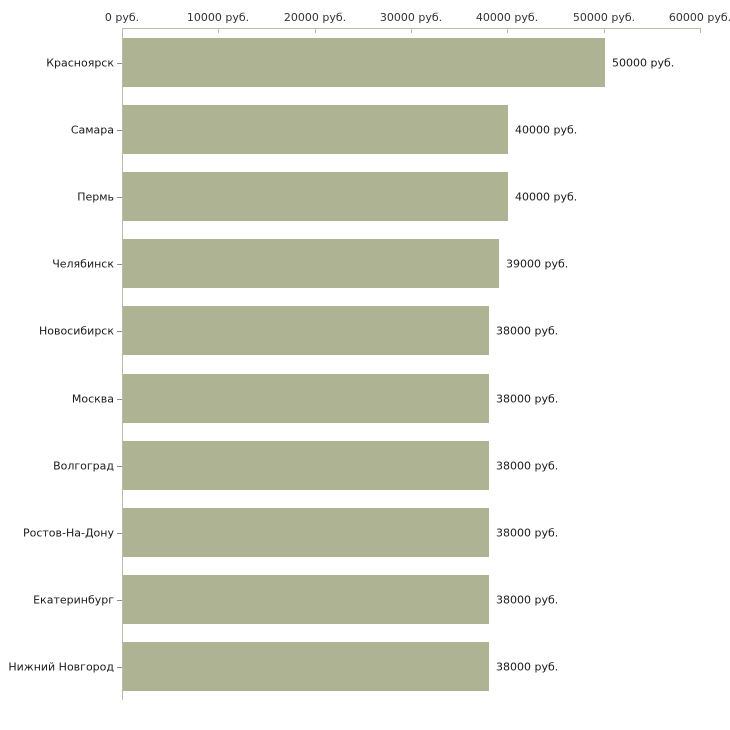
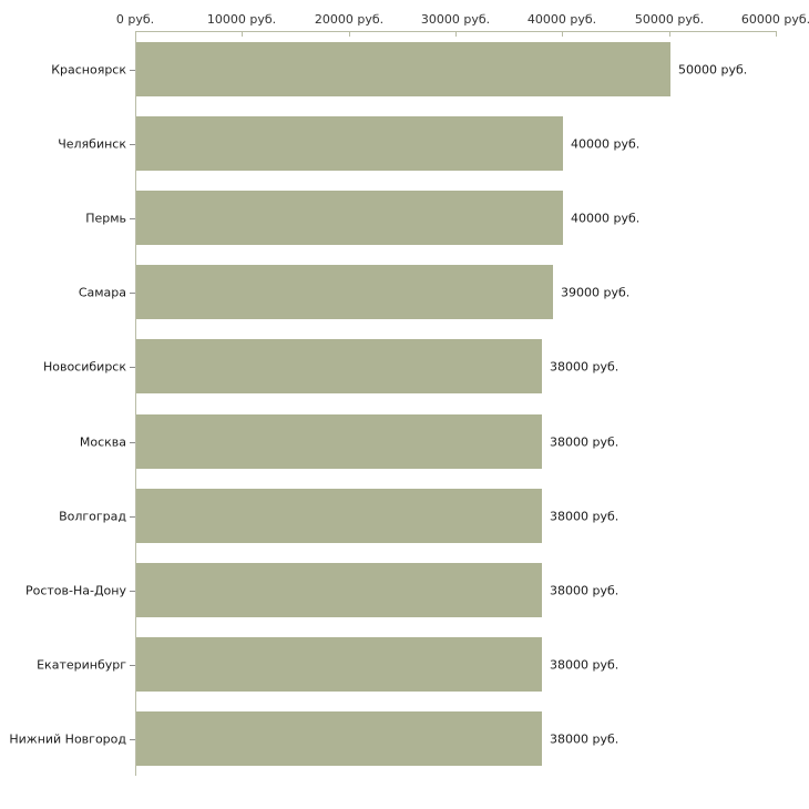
  0 руб.
  10000 руб.
  20000 руб.
  30000 руб.
  40000 руб.
  50000 руб.
  60000 руб.
  Красноярск
  50000 руб.
- Самара
+ Челябинск
  40000 руб.
  Пермь
  40000 руб.
- Челябинск
+ Самара
  39000 руб.
  Новосибирск
  38000 руб.
  Москва
  38000 руб.
  Волгоград
  38000 руб.
  Ростов-На-Дону
  38000 руб.
  Екатеринбург
  38000 руб.
  Нижний Новгород
  38000 руб.
